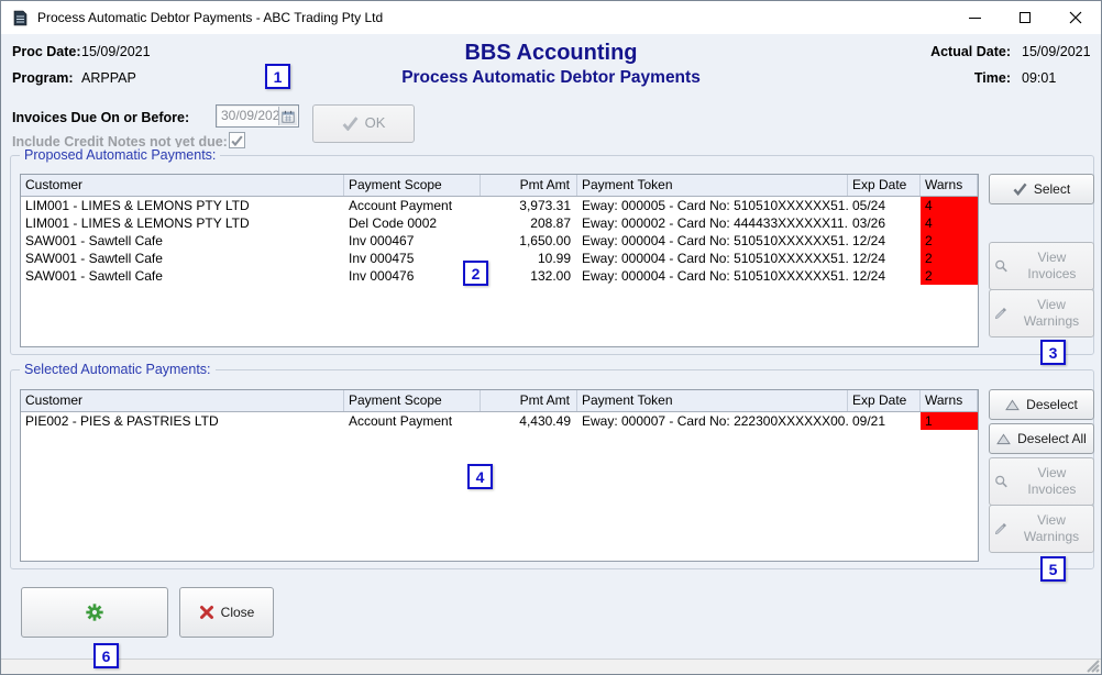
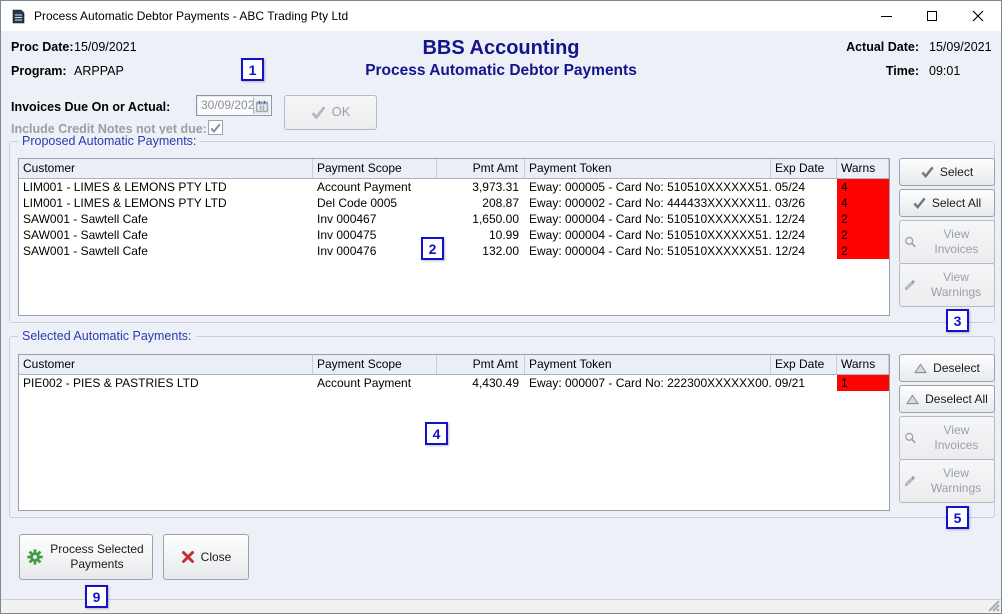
  Process Automatic Debtor Payments - ABC Trading Pty Ltd
  Proc Date:
  15/09/2021
  Program:
  ARPPAP
  BBS Accounting
  Process Automatic Debtor Payments
  Actual Date:
  15/09/2021
  Time:
  09:01
- Invoices Due On or Before:
+ Invoices Due On or Actual:
  30/09/202
  OK
  Include Credit Notes not yet due:
  Proposed Automatic Payments:
  Customer
  Payment Scope
  Pmt Amt
  Payment Token
  Exp Date
  Warns
  LIM001 - LIMES & LEMONS PTY LTD
  Account Payment
  3,973.31
  Eway: 000005 - Card No: 510510XXXXXX51.
  05/24
  4
  LIM001 - LIMES & LEMONS PTY LTD
- Del Code 0002
+ Del Code 0005
  208.87
  Eway: 000002 - Card No: 444433XXXXXX11.
  03/26
  4
  SAW001 - Sawtell Cafe
  Inv 000467
  1,650.00
  Eway: 000004 - Card No: 510510XXXXXX51.
  12/24
  2
  SAW001 - Sawtell Cafe
  Inv 000475
  10.99
  Eway: 000004 - Card No: 510510XXXXXX51.
  12/24
  2
  SAW001 - Sawtell Cafe
  Inv 000476
  132.00
  Eway: 000004 - Card No: 510510XXXXXX51.
  12/24
  2
  Select
+ Select All
  View Invoices
  View Warnings
  Selected Automatic Payments:
  Customer
  Payment Scope
  Pmt Amt
  Payment Token
  Exp Date
  Warns
  PIE002 - PIES & PASTRIES LTD
  Account Payment
  4,430.49
  Eway: 000007 - Card No: 222300XXXXXX00.
  09/21
  1
  Deselect
  Deselect All
  View Invoices
  View Warnings
+ Process Selected Payments
  Close
  1
  2
  3
  4
  5
- 6
+ 9
